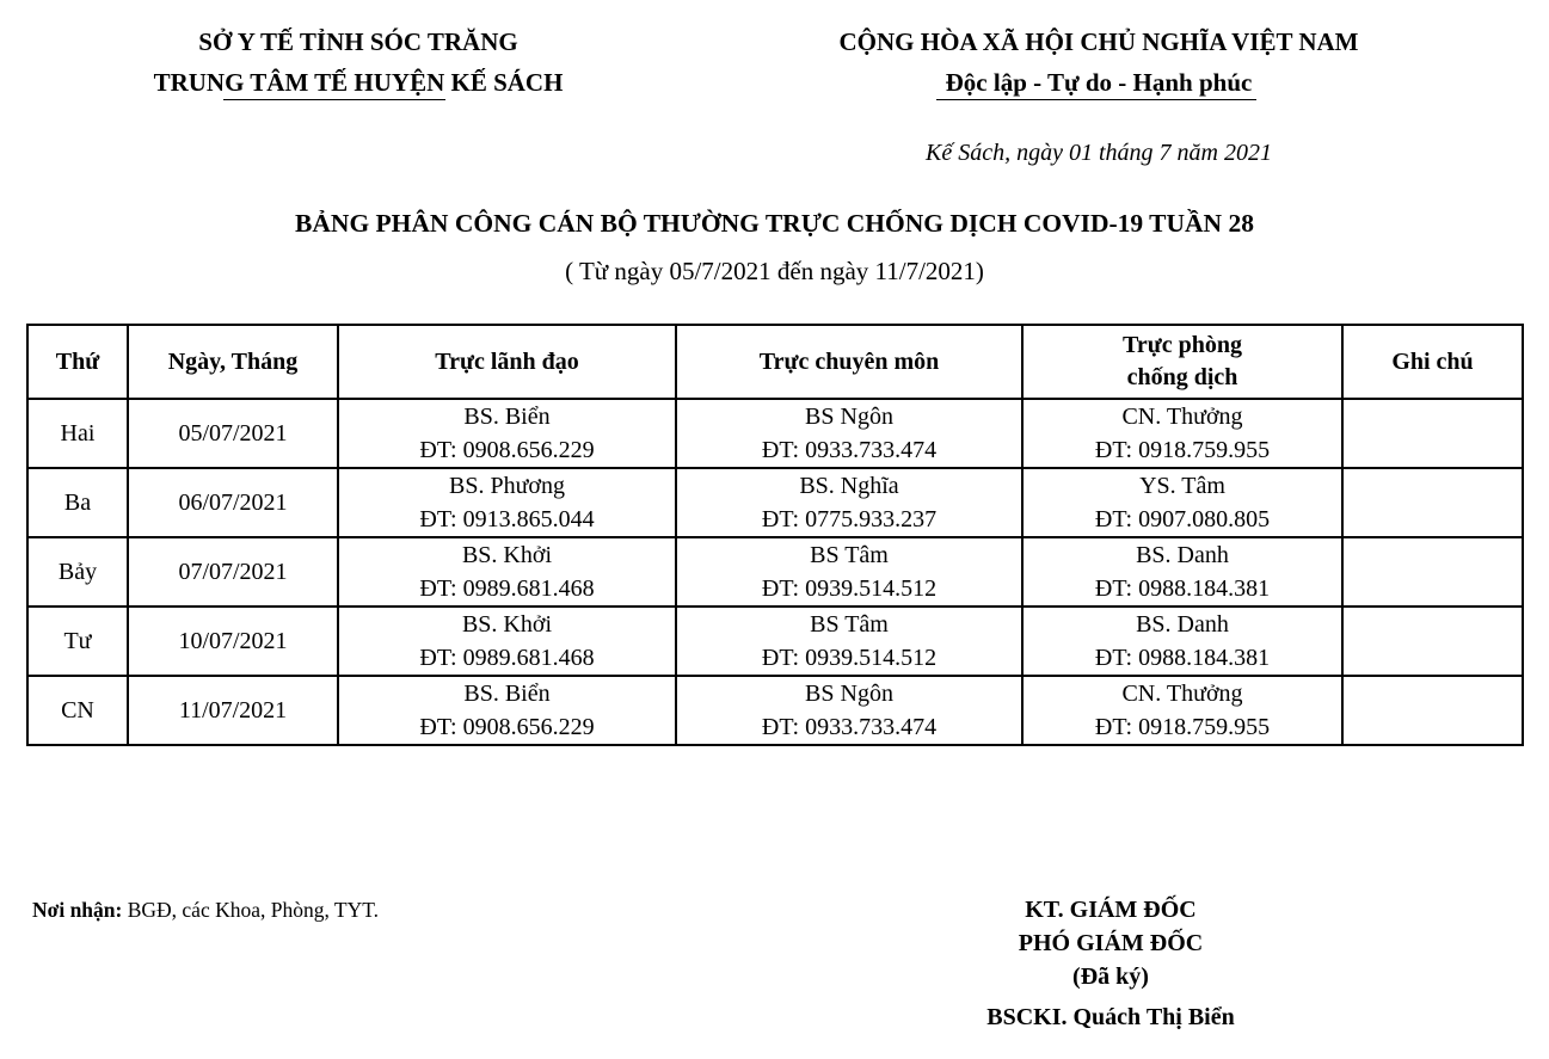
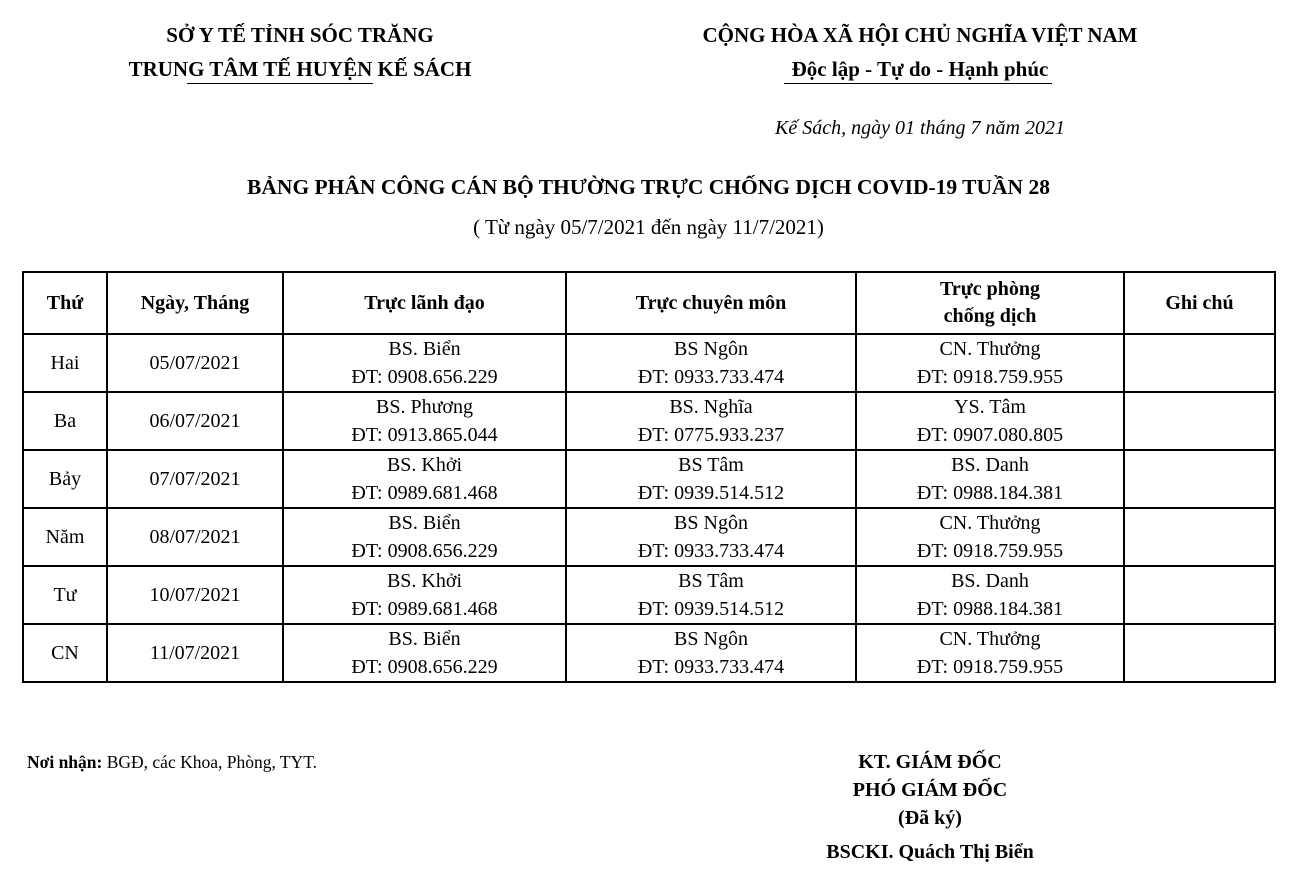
  SỞ Y TẾ TỈNH SÓC TRĂNG
  TRUNG TÂM TẾ HUYỆN KẾ SÁCH
  CỘNG HÒA XÃ HỘI CHỦ NGHĨA VIỆT NAM
  Độc lập - Tự do - Hạnh phúc
  Kế Sách, ngày 01 tháng 7 năm 2021
  BẢNG PHÂN CÔNG CÁN BỘ THƯỜNG TRỰC CHỐNG DỊCH COVID-19 TUẦN 28
  ( Từ ngày 05/7/2021 đến ngày 11/7/2021)
  Thứ	Ngày, Tháng	Trực lãnh đạo	Trực chuyên môn	Trực phòng chống dịch	Ghi chú
  Hai	05/07/2021	BS. BiểnĐT: 0908.656.229	BS NgônĐT: 0933.733.474	CN. ThưởngĐT: 0918.759.955
  Ba	06/07/2021	BS. PhươngĐT: 0913.865.044	BS. NghĩaĐT: 0775.933.237	YS. TâmĐT: 0907.080.805
  Bảy	07/07/2021	BS. KhởiĐT: 0989.681.468	BS TâmĐT: 0939.514.512	BS. DanhĐT: 0988.184.381
+ Năm	08/07/2021	BS. BiểnĐT: 0908.656.229	BS NgônĐT: 0933.733.474	CN. ThưởngĐT: 0918.759.955
  Tư	10/07/2021	BS. KhởiĐT: 0989.681.468	BS TâmĐT: 0939.514.512	BS. DanhĐT: 0988.184.381
  CN	11/07/2021	BS. BiểnĐT: 0908.656.229	BS NgônĐT: 0933.733.474	CN. ThưởngĐT: 0918.759.955
  Nơi nhận: BGĐ, các Khoa, Phòng, TYT.
  KT. GIÁM ĐỐC
  PHÓ GIÁM ĐỐC
  (Đã ký)
  BSCKI. Quách Thị Biển
